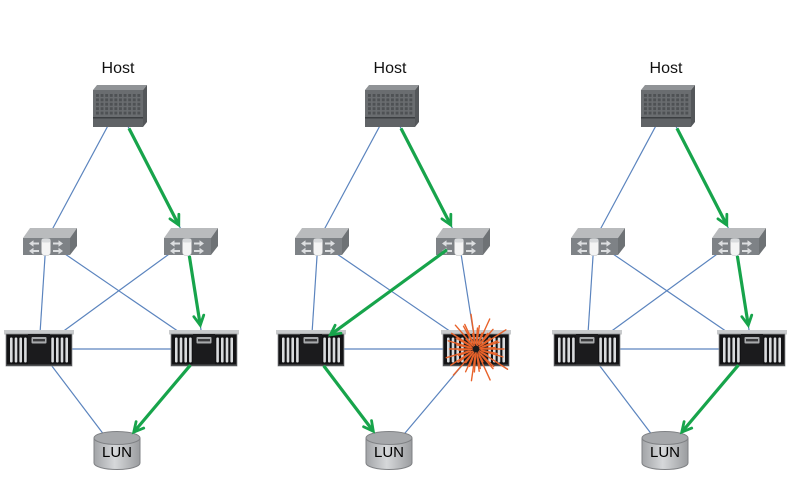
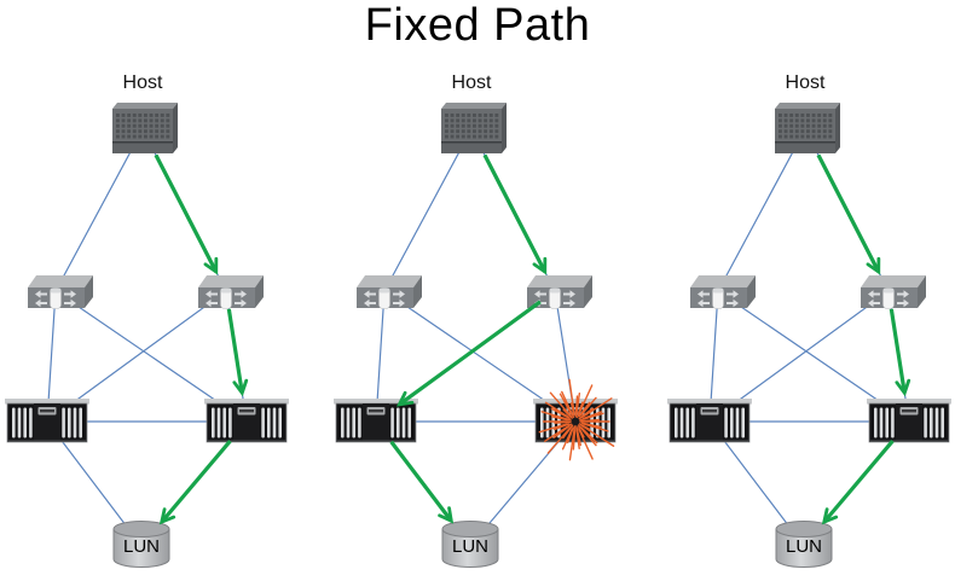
+ Fixed Path
  Host
  Host
  Host
  LUN
  LUN
  LUN
